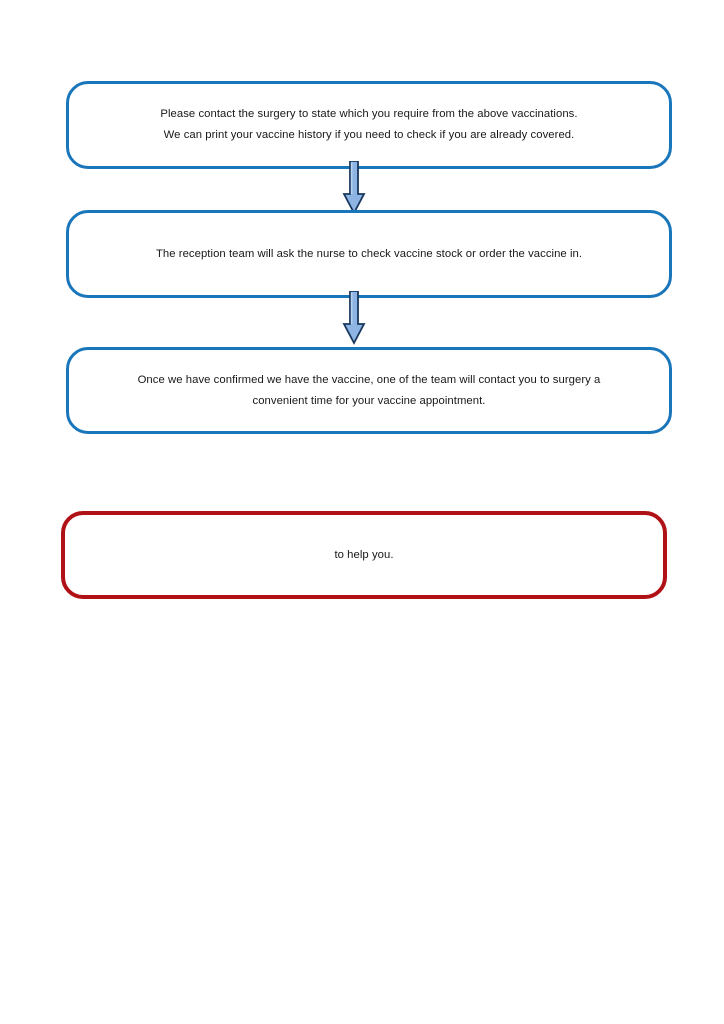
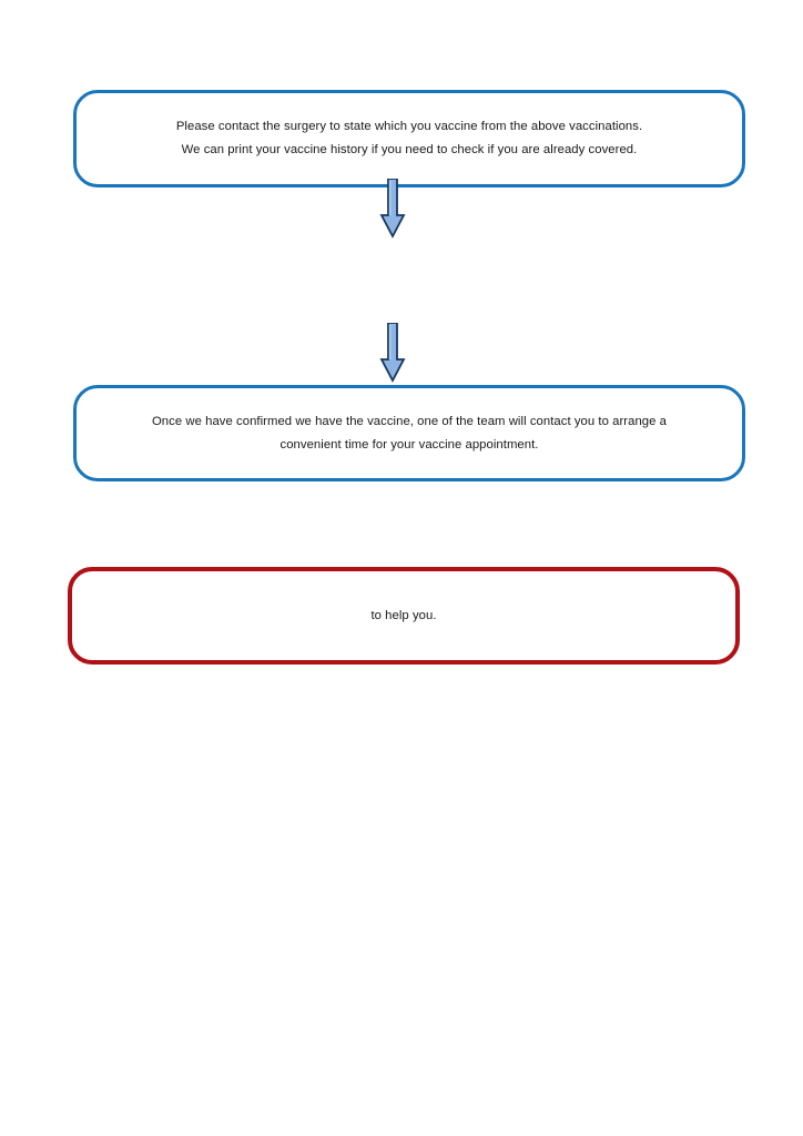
- Please contact the surgery to state which you require from the above vaccinations.
+ Please contact the surgery to state which you vaccine from the above vaccinations.
  We can print your vaccine history if you need to check if you are already covered.
- The reception team will ask the nurse to check vaccine stock or order the vaccine in.
- Once we have confirmed we have the vaccine, one of the team will contact you to surgery a
+ Once we have confirmed we have the vaccine, one of the team will contact you to arrange a
  convenient time for your vaccine appointment.
  to help you.
